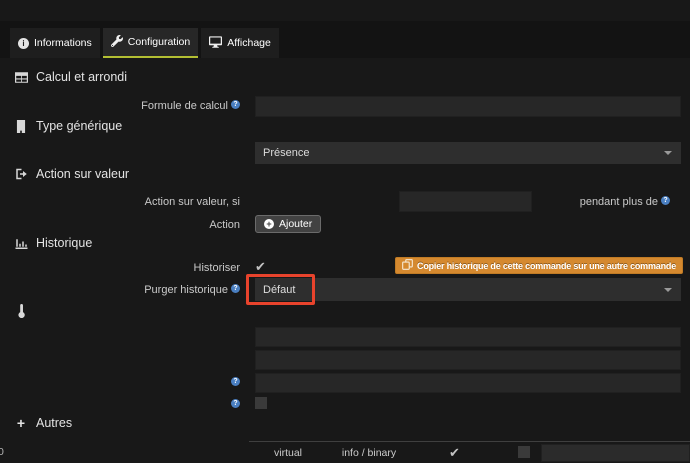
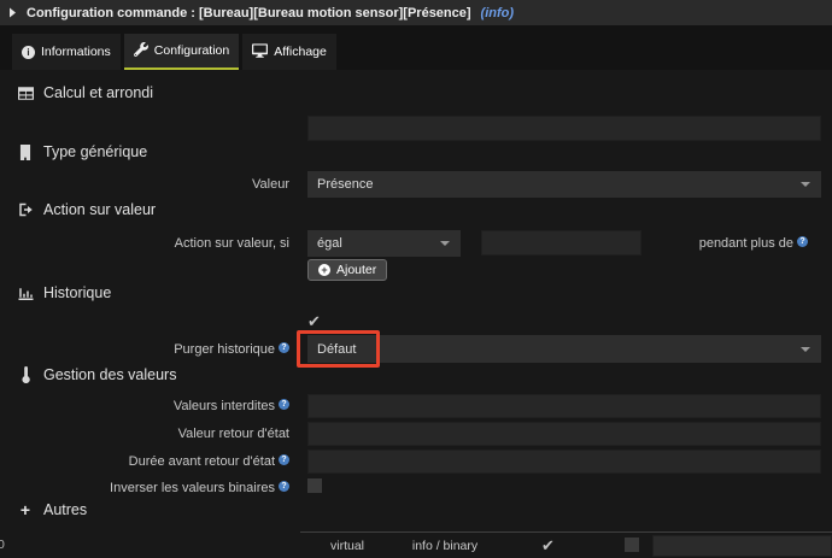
+ Configuration commande : [Bureau][Bureau motion sensor][Présence]
+ (info)
  Informations
  Configuration
  Affichage
  Calcul et arrondi
- Formule de calcul
  Type générique
+ Valeur
  Présence
  Action sur valeur
  Action sur valeur, si
+ égal
  pendant plus de
- Action
  Ajouter
  Historique
- Historiser
- Copier historique de cette commande sur une autre commande
  Purger historique
  Défaut
+ Gestion des valeurs
+ Valeurs interdites
+ Valeur retour d'état
+ Durée avant retour d'état
+ Inverser les valeurs binaires
  +
  Autres
  0
  virtual
  info / binary
